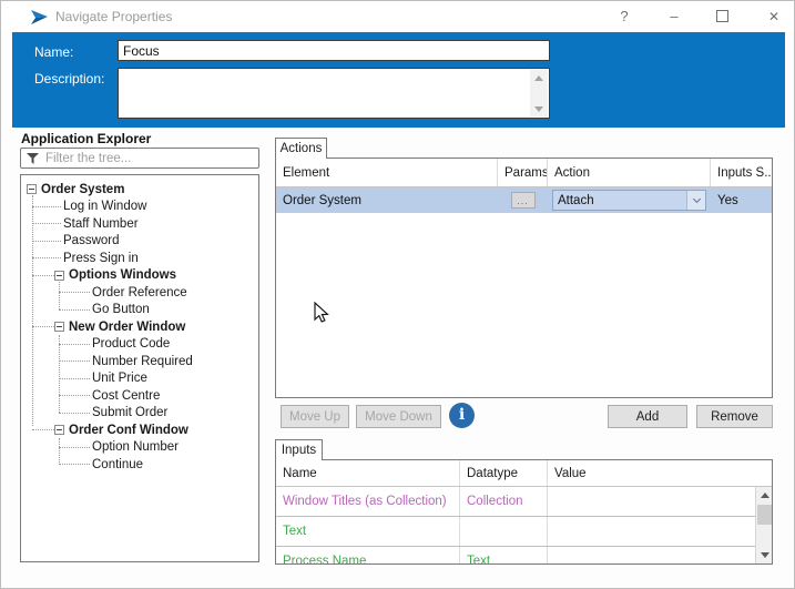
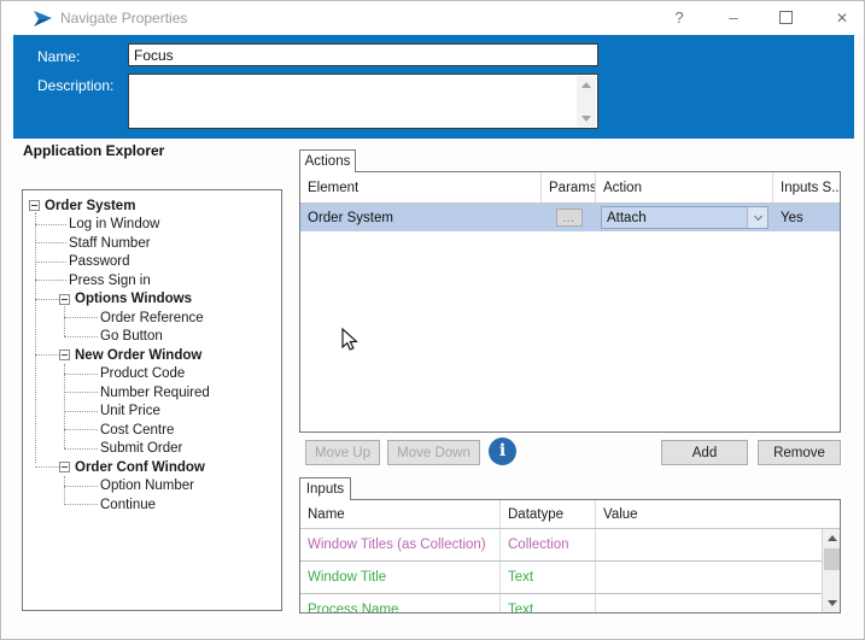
  Navigate Properties
  ?
  –
  ✕
  Name:
  Focus
  Description:
  Application Explorer
- Filter the tree...
  Order System
  Log in Window
  Staff Number
  Password
  Press Sign in
  Options Windows
  Order Reference
  Go Button
  New Order Window
  Product Code
  Number Required
  Unit Price
  Cost Centre
  Submit Order
  Order Conf Window
  Option Number
  Continue
  Actions
  Element
  Params
  Action
  Inputs S..
  Order System
  ...
  Attach
  Yes
  Move Up
  Move Down
  i
  Add
  Remove
  Inputs
  Name
  Datatype
  Value
  Window Titles (as Collection)
  Collection
+ Window Title
  Text
  Process Name
  Text
